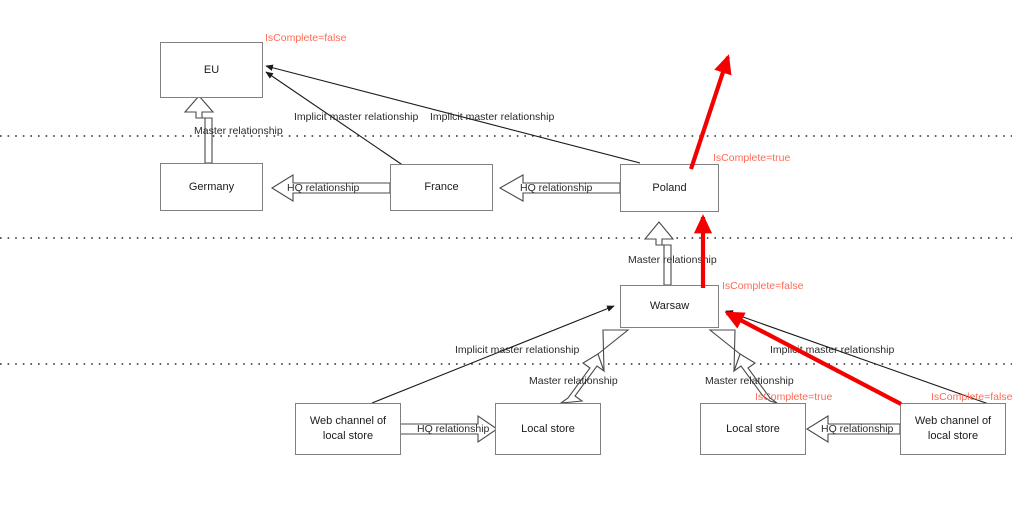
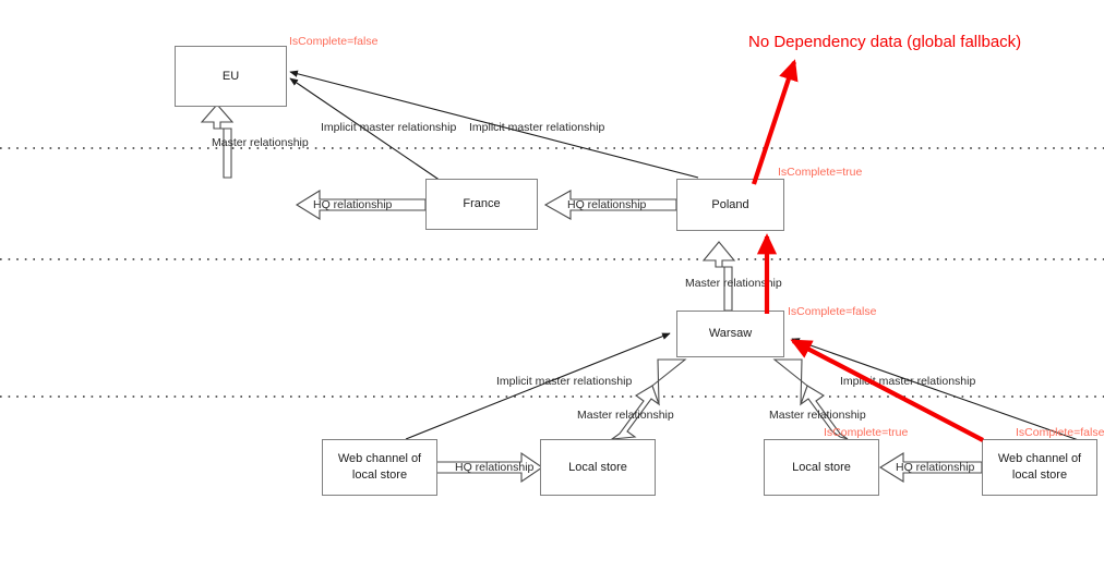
  EU
- Germany
  France
  Poland
  Warsaw
  Web channel of local store
  Local store
  Local store
  Web channel of local store
  Master relationship
  Implicit master relationship
  Implicit master relationship
  HQ relationship
  HQ relationship
  Master relationship
  Implicit master relationship
  Impli master relationship
  Master relationship
  Master relationship
  HQ relationship
  HQ relationship
  IsComplete=false
  IsComplete=true
  IsComplete=false
  IsComplete=true
  IsComplete=false
+ No Dependency data (global fallback)
